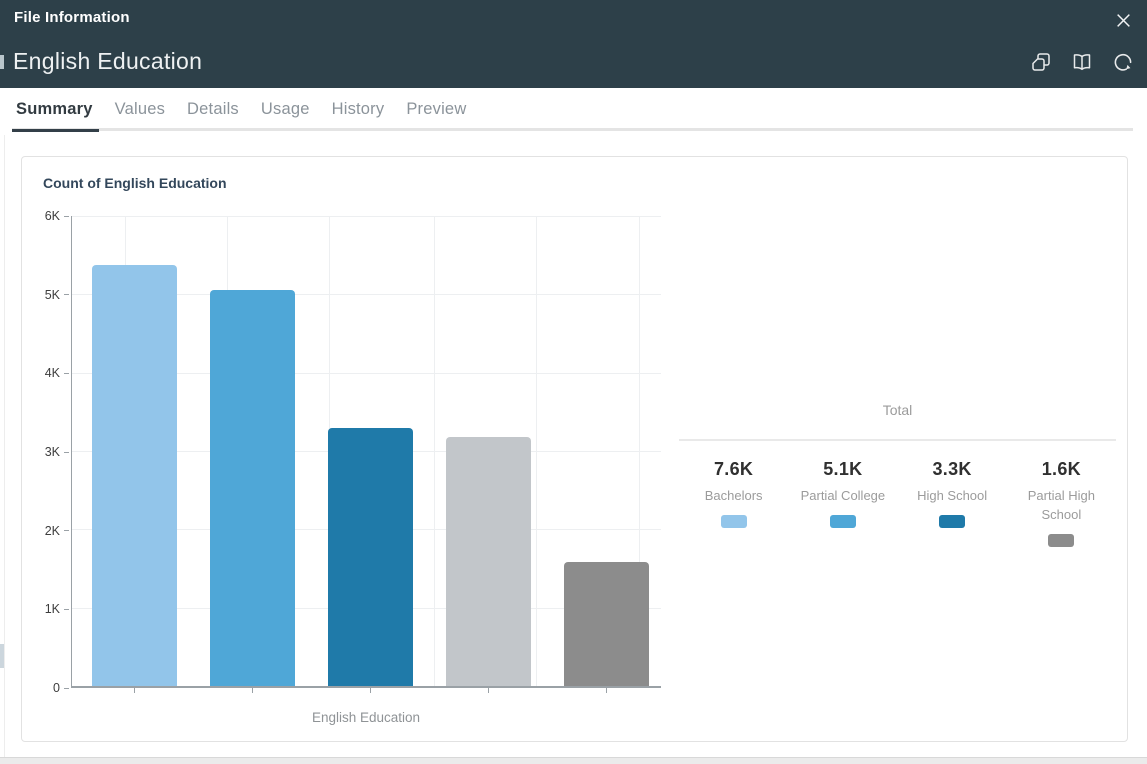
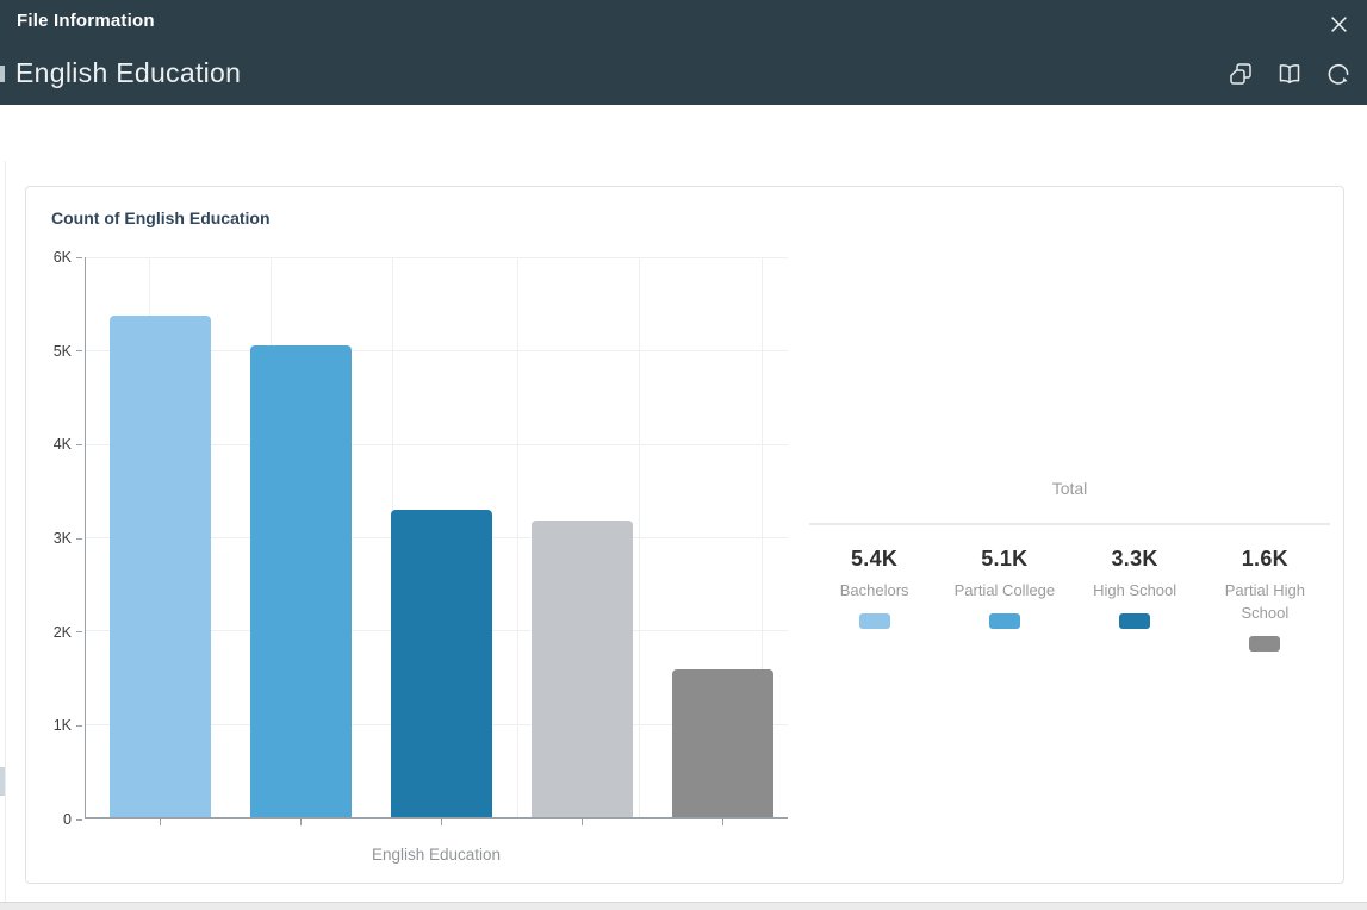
  File Information
  English Education
- Summary
- Values
- Details
- Usage
- History
- Preview
  Count of English Education
  6K
  5K
  4K
  3K
  2K
  1K
  0
  English Education
  Total
- 7.6K
+ 5.4K
  Bachelors
  5.1K
  Partial College
  3.3K
  High School
  1.6K
  Partial High School
